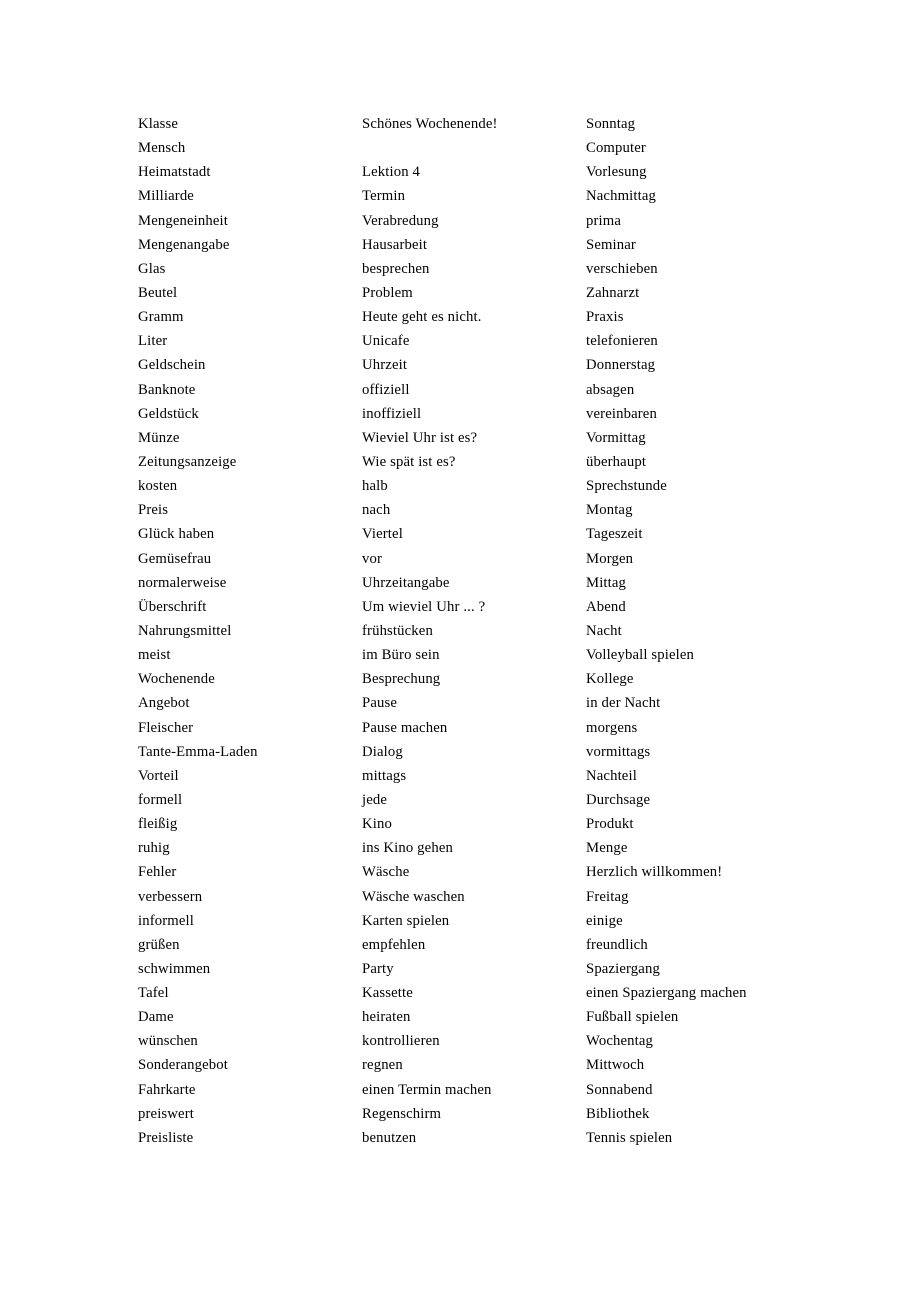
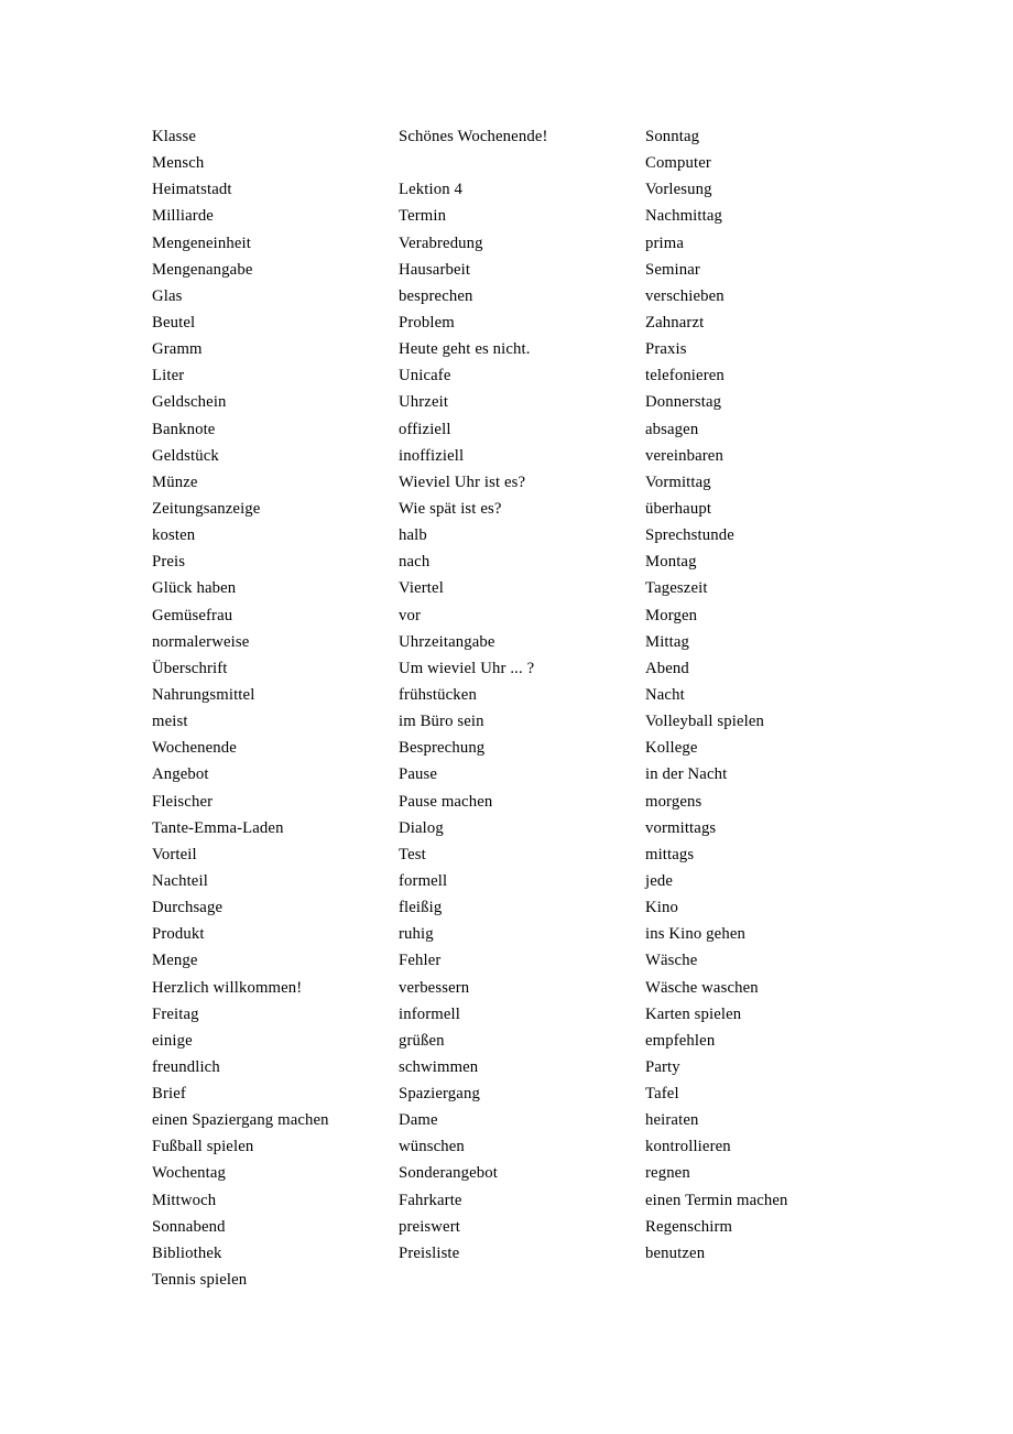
  Klasse
  Schönes Wochenende!
  Sonntag
  Mensch
  Computer
  Heimatstadt
  Lektion 4
  Vorlesung
  Milliarde
  Termin
  Nachmittag
  Mengeneinheit
  Verabredung
  prima
  Mengenangabe
  Hausarbeit
  Seminar
  Glas
  besprechen
  verschieben
  Beutel
  Problem
  Zahnarzt
  Gramm
  Heute geht es nicht.
  Praxis
  Liter
  Unicafe
  telefonieren
  Geldschein
  Uhrzeit
  Donnerstag
  Banknote
  offiziell
  absagen
  Geldstück
  inoffiziell
  vereinbaren
  Münze
  Wieviel Uhr ist es?
  Vormittag
  Zeitungsanzeige
  Wie spät ist es?
  überhaupt
  kosten
  halb
  Sprechstunde
  Preis
  nach
  Montag
  Glück haben
  Viertel
  Tageszeit
  Gemüsefrau
  vor
  Morgen
  normalerweise
  Uhrzeitangabe
  Mittag
  Überschrift
  Um wieviel Uhr ... ?
  Abend
  Nahrungsmittel
  frühstücken
  Nacht
  meist
  im Büro sein
  Volleyball spielen
  Wochenende
  Besprechung
  Kollege
  Angebot
  Pause
  in der Nacht
  Fleischer
  Pause machen
  morgens
  Tante-Emma-Laden
  Dialog
  vormittags
  Vorteil
+ Test
  mittags
  Nachteil
  formell
  jede
  Durchsage
  fleißig
  Kino
  Produkt
  ruhig
  ins Kino gehen
  Menge
  Fehler
  Wäsche
  Herzlich willkommen!
  verbessern
  Wäsche waschen
  Freitag
  informell
  Karten spielen
  einige
  grüßen
  empfehlen
  freundlich
  schwimmen
  Party
+ Brief
  Spaziergang
  Tafel
- Kassette
  einen Spaziergang machen
  Dame
  heiraten
  Fußball spielen
  wünschen
  kontrollieren
  Wochentag
  Sonderangebot
  regnen
  Mittwoch
  Fahrkarte
  einen Termin machen
  Sonnabend
  preiswert
  Regenschirm
  Bibliothek
  Preisliste
  benutzen
  Tennis spielen
